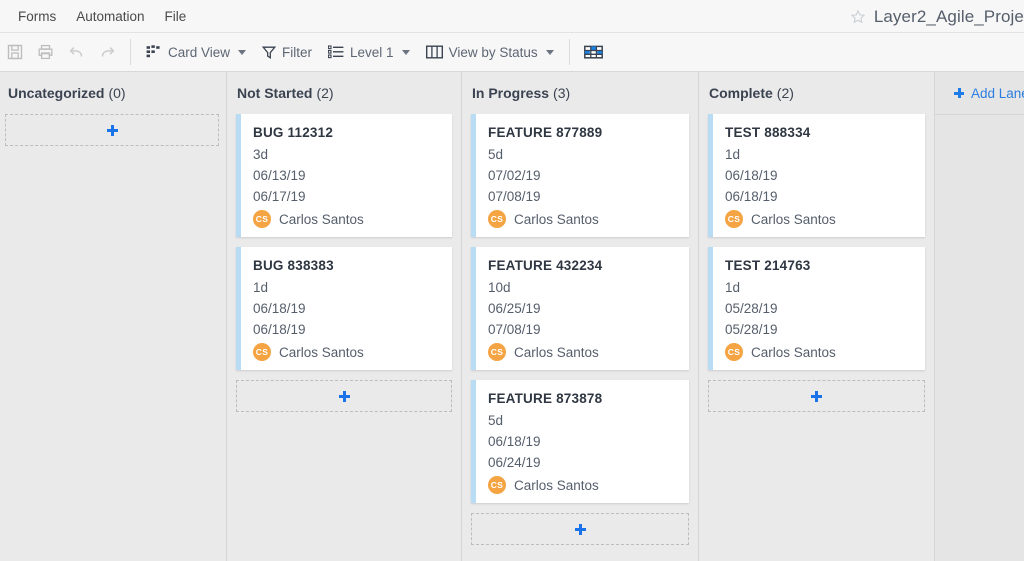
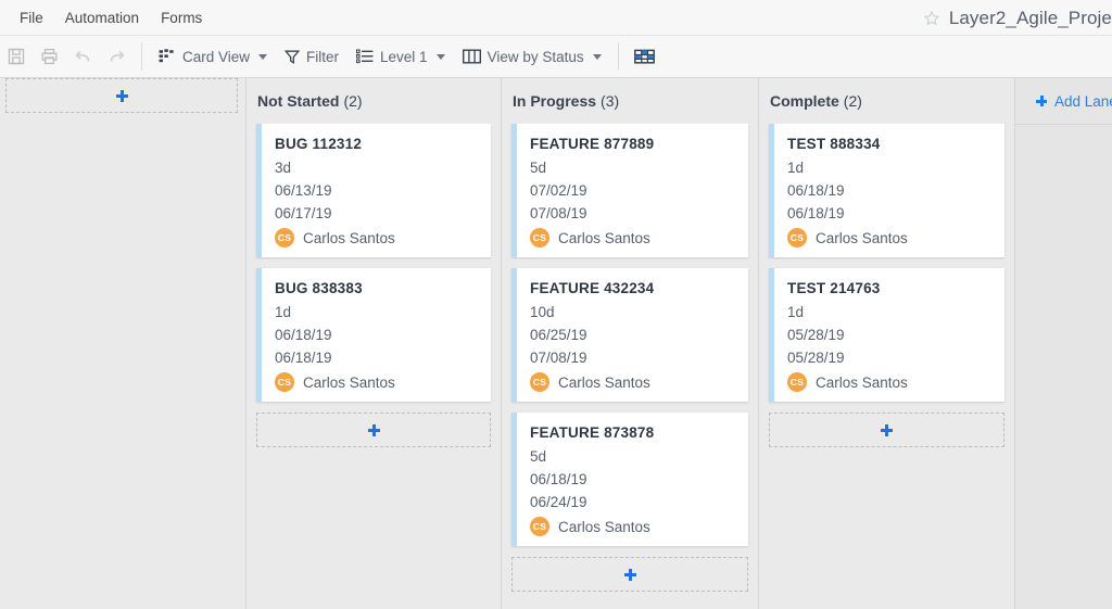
- Forms
+ File
  Automation
- File
+ Forms
  Layer2_Agile_Proje
  Card View
  Filter
  Level 1
  View by Status
- Uncategorized
- (0)
  Not Started
  (2)
  BUG 112312
  3d
  06/13/19
  06/17/19
  CS
  Carlos Santos
  BUG 838383
  1d
  06/18/19
  06/18/19
  CS
  Carlos Santos
  In Progress
  (3)
  FEATURE 877889
  5d
  07/02/19
  07/08/19
  CS
  Carlos Santos
  FEATURE 432234
  10d
  06/25/19
  07/08/19
  CS
  Carlos Santos
  FEATURE 873878
  5d
  06/18/19
  06/24/19
  CS
  Carlos Santos
  Complete
  (2)
  TEST 888334
  1d
  06/18/19
  06/18/19
  CS
  Carlos Santos
  TEST 214763
  1d
  05/28/19
  05/28/19
  CS
  Carlos Santos
  Add Lan
